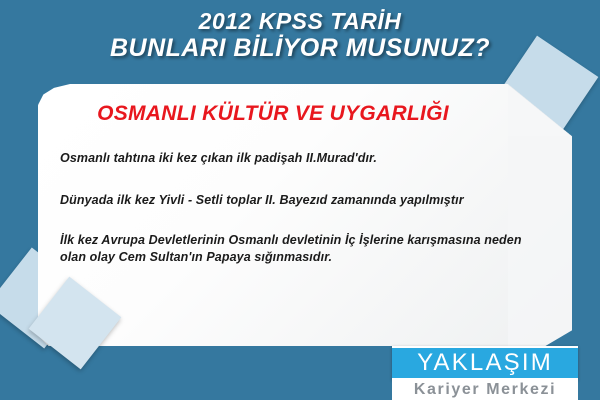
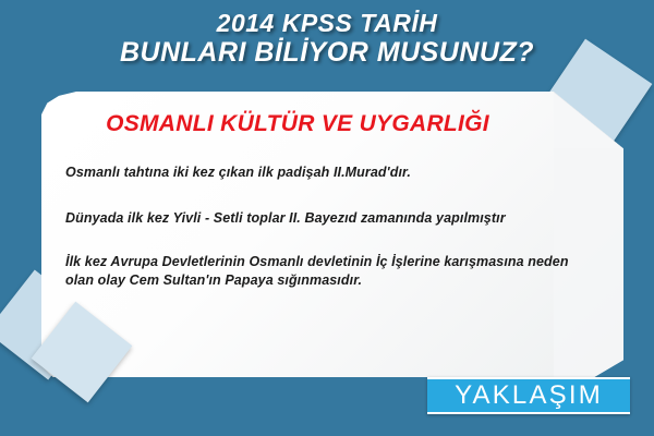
- 2012 KPSS TARİH
+ 2014 KPSS TARİH
  BUNLARI BİLİYOR MUSUNUZ?
  OSMANLI KÜLTÜR VE UYGARLIĞI
  Osmanlı tahtına iki kez çıkan ilk padişah II.Murad'dır.
  Dünyada ilk kez Yivli - Setli toplar II. Bayezıd zamanında yapılmıştır
  İlk kez Avrupa Devletlerinin Osmanlı devletinin İç İşlerine karışmasına neden olan olay Cem Sultan'ın Papaya sığınmasıdır.
  YAKLAŞIM
- Kariyer Merkezi
